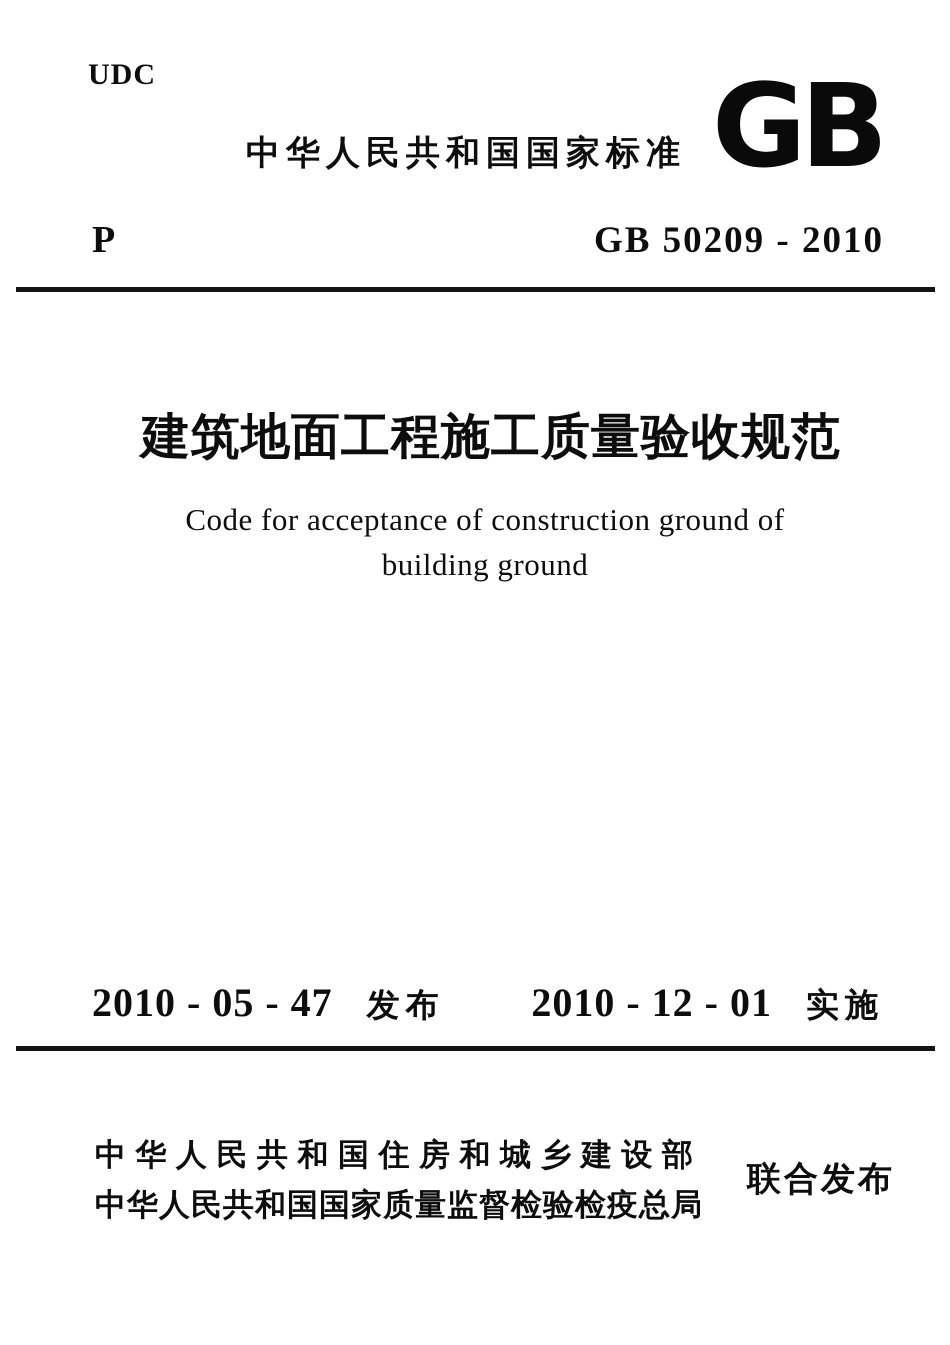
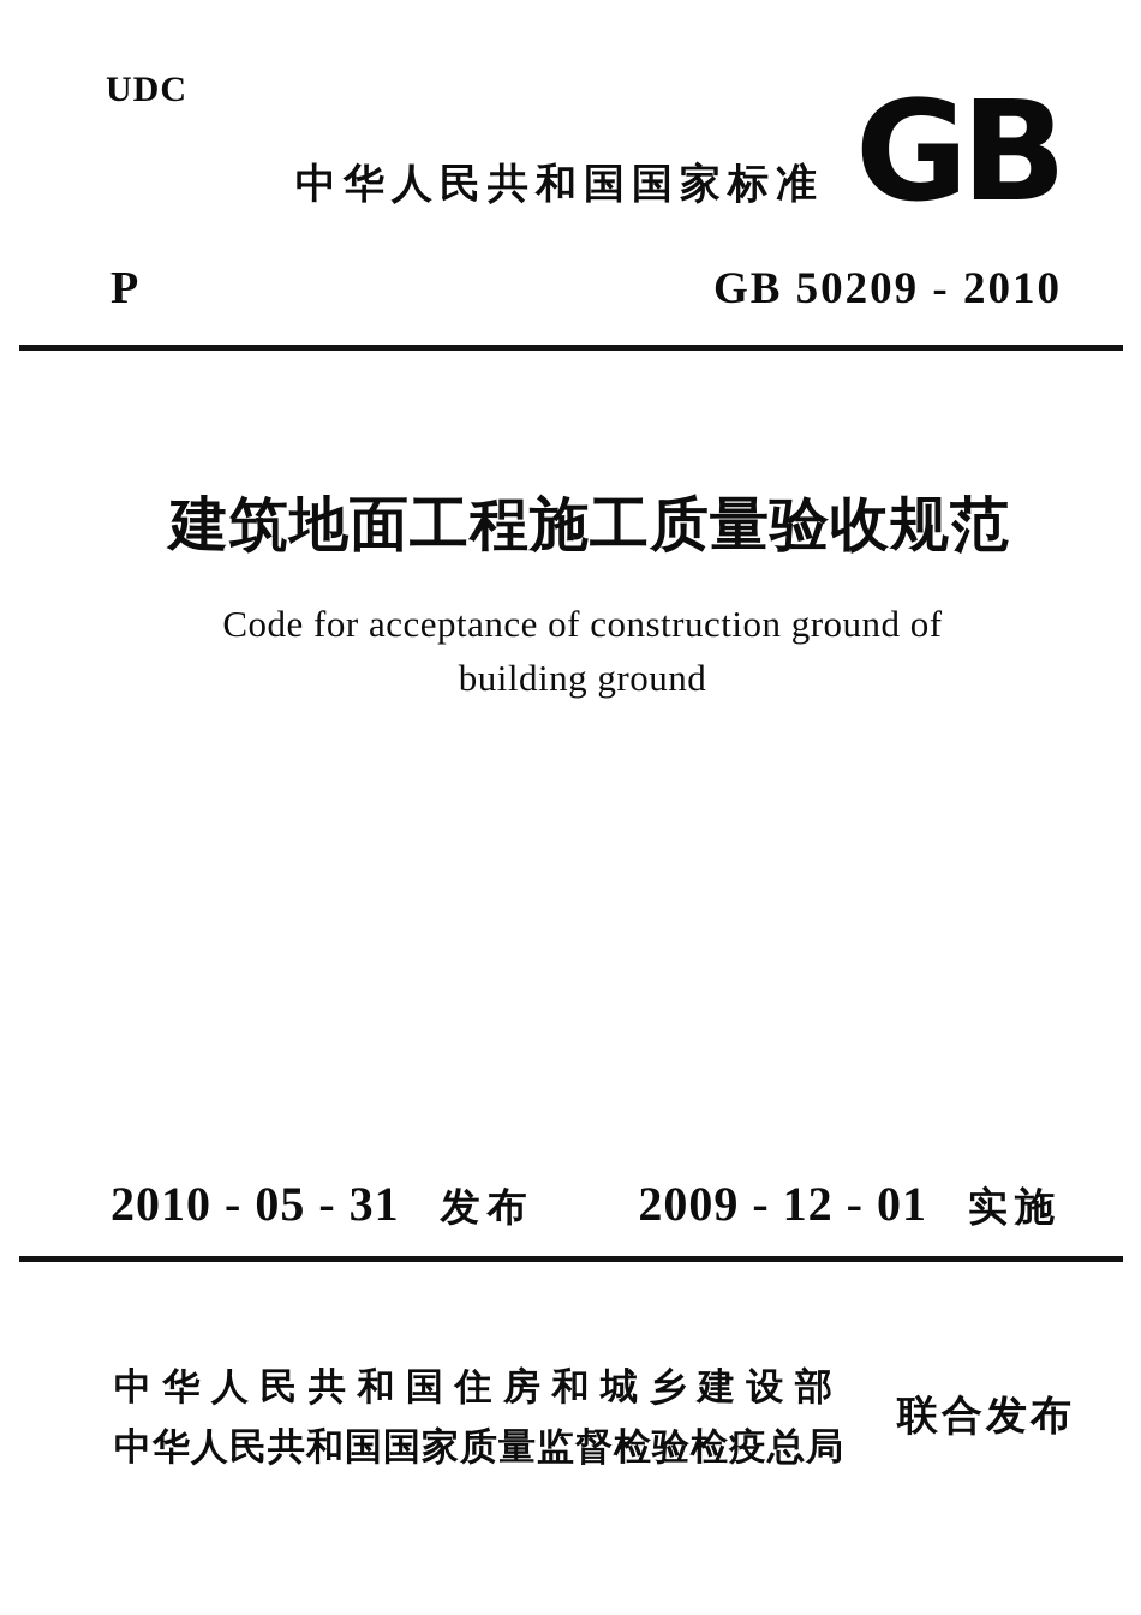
  UDC
  GB
  中华人民共和国国家标准
  P
  GB 50209 - 2010
  建筑地面工程施工质量验收规范
  Code for acceptance of construction ground of
  building ground
- 2010 - 05 - 47 发布
+ 2010 - 05 - 31 发布
- 2010 - 12 - 01 实施
+ 2009 - 12 - 01 实施
  中华人民共和国住房和城乡建设部
  中华人民共和国国家质量监督检验检疫总局
  联合发布
